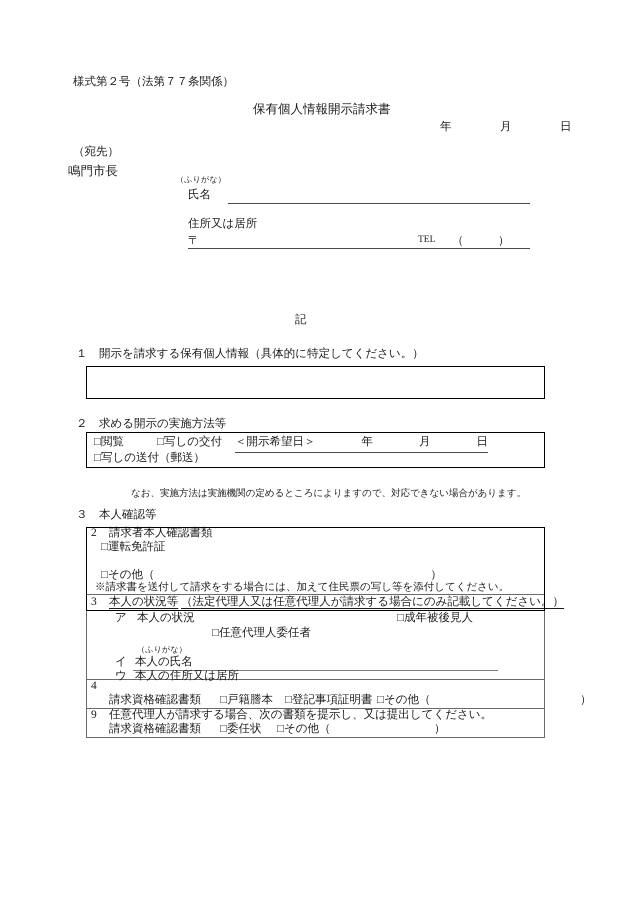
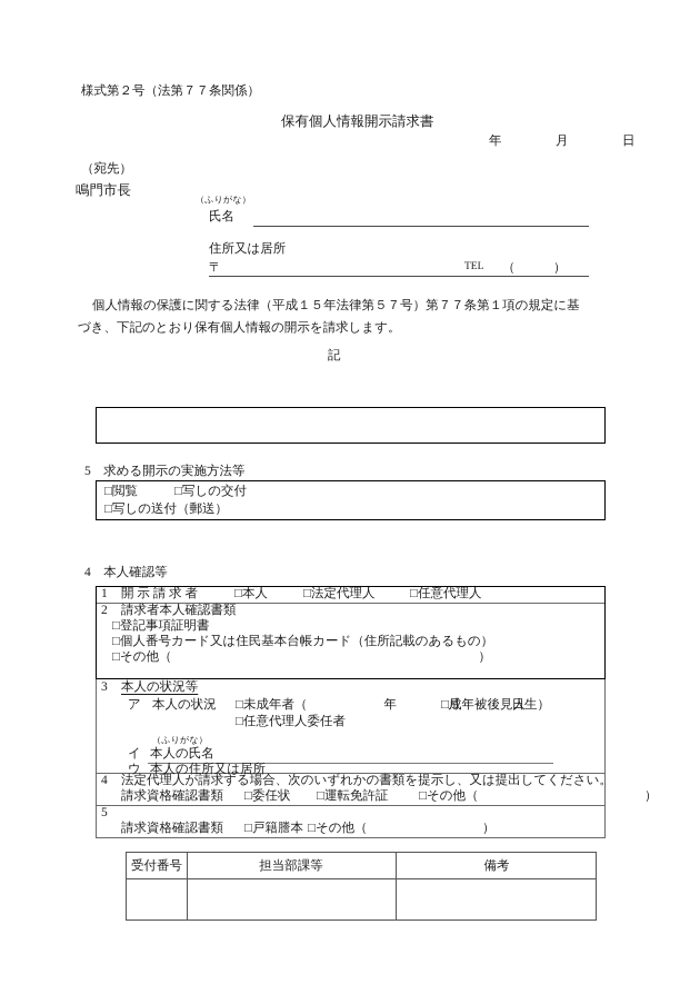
  様式第２号（法第７７条関係）
  保有個人情報開示請求書
  年 月 日
  （宛先）
  鳴門市長
  （ふりがな）
  氏名
  住所又は居所
  〒
  TEL
  （ ）
+ 個人情報の保護に関する法律（平成１５年法律第５７号）第７７条第１項の規定に基
+ づき、下記のとおり保有個人情報の開示を請求します。
  記
- １ 開示を請求する保有個人情報（具体的に特定してください。）
- ２ 求める開示の実施方法等
+ 5 求める開示の実施方法等
  □閲覧
  □写しの交付
- ＜開示希望日＞ 年 月 日
  □写しの送付（郵送）
- なお、実施方法は実施機関の定めるところによりますので、対応できない場合があります。
- ３ 本人確認等
+ 4 本人確認等
+ 1
+ 開 示 請 求 者
+ □本人
+ □法定代理人
+ □任意代理人
  2
  請求者本人確認書類
- □運転免許証
+ □登記事項証明書
+ □個人番号カード又は住民基本台帳カード（住所記載のあるもの）
  □その他（ ）
- ※請求書を送付して請求をする場合には、加えて住民票の写し等を添付してください。
  3
  本人の状況等
- （法定代理人又は任意代理人が請求する場合にのみ記載してください。）
  ア
  本人の状況
+ □未成年者（ 年 月 日生）
  □成年被後見人
  □任意代理人委任者
  （ふりがな）
  イ
  本人の氏名
  ウ
  本人の住所又は居所
  4
+ 法定代理人が請求する場合、次のいずれかの書類を提示し、又は提出してください。
  請求資格確認書類
- □戸籍謄本
+ □委任状
- □登記事項証明書
+ □運転免許証
  □その他（ ）
- 9
+ 5
- 任意代理人が請求する場合、次の書類を提示し、又は提出してください。
  請求資格確認書類
- □委任状
+ □戸籍謄本
  □その他（ ）
+ 受付番号
+ 担当部課等
+ 備考
